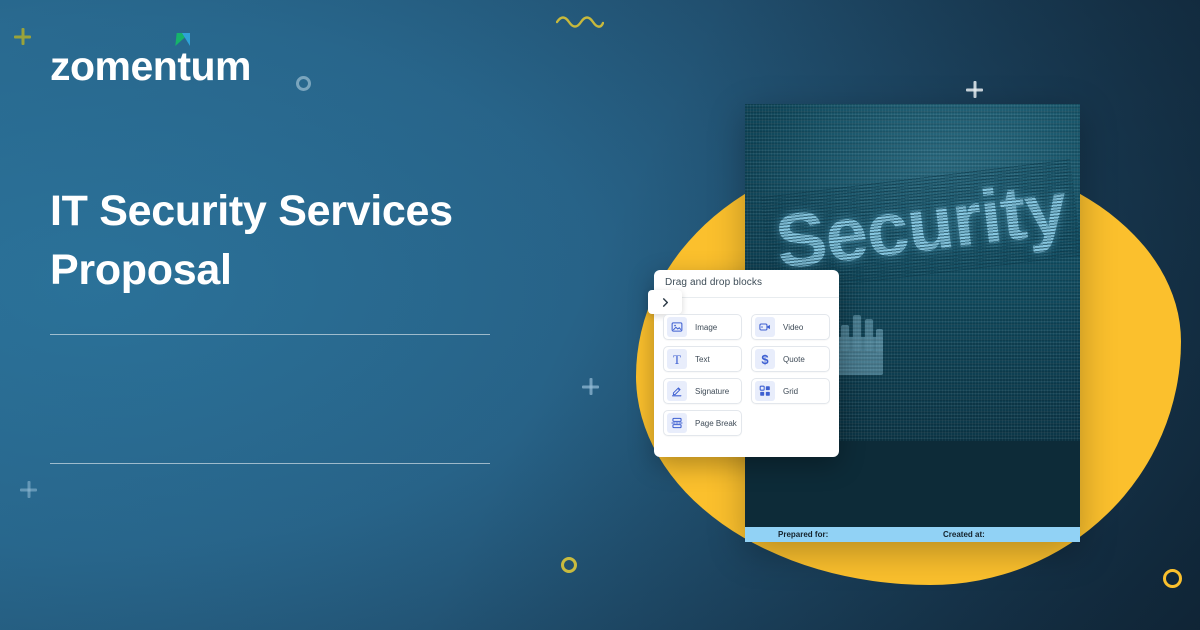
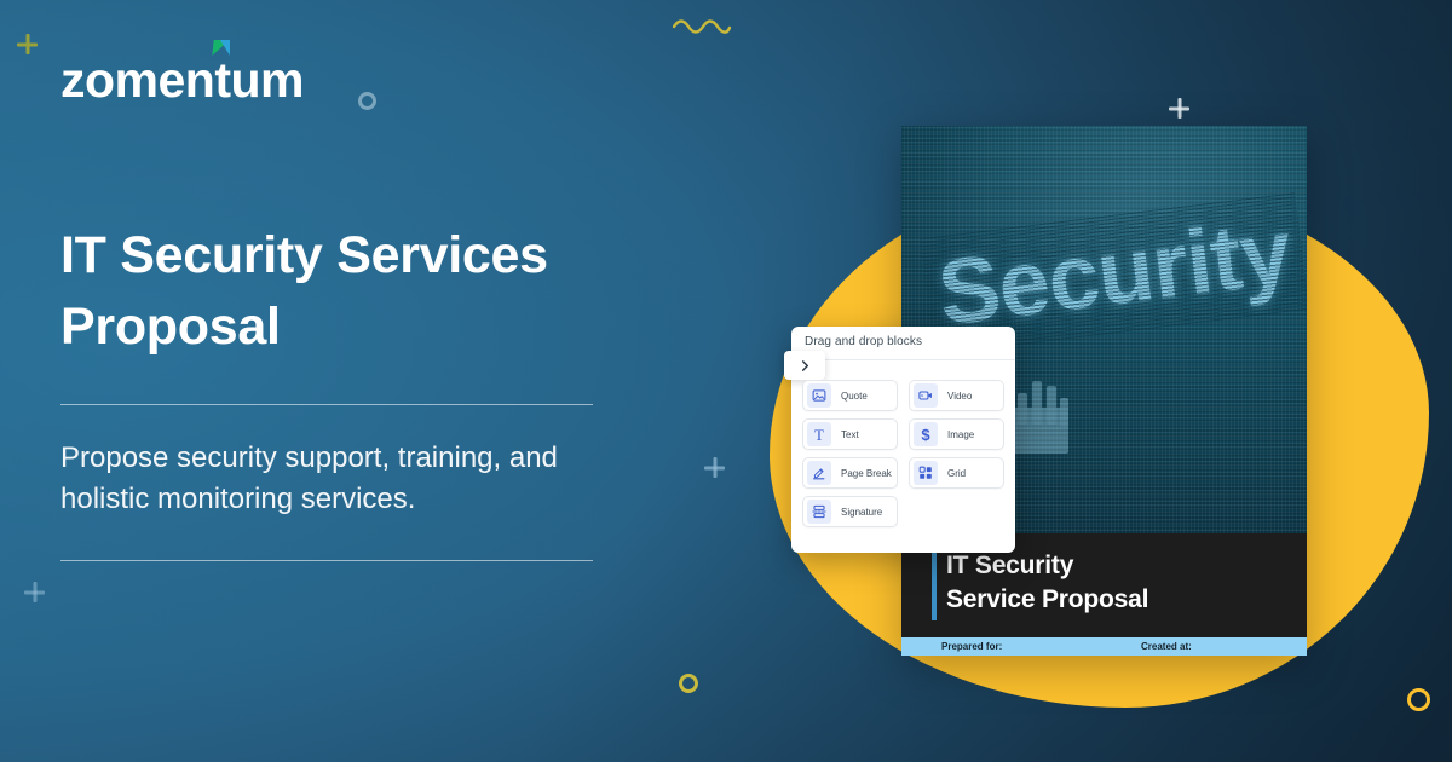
  zomentum
  IT Security Services Proposal
+ Propose security support, training, and holistic monitoring services.
+ IT Security
+ Service Proposal
  Prepared for:
  Created at:
  Drag and drop blocks
- Image
+ Quote
  Video
  T
  Text
  $
- Quote
+ Image
- Signature
+ Page Break
  Grid
- Page Break
+ Signature
